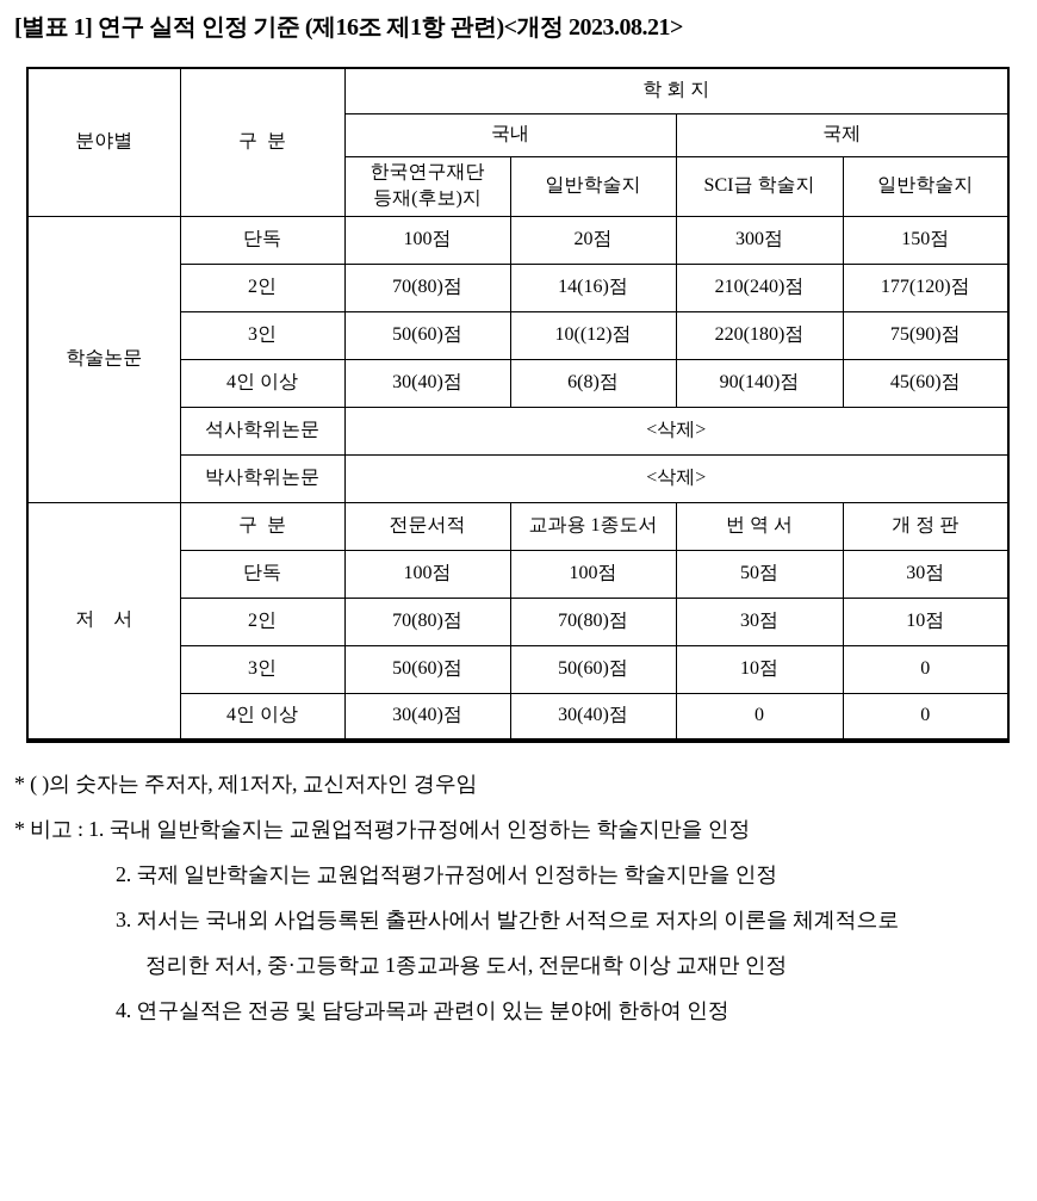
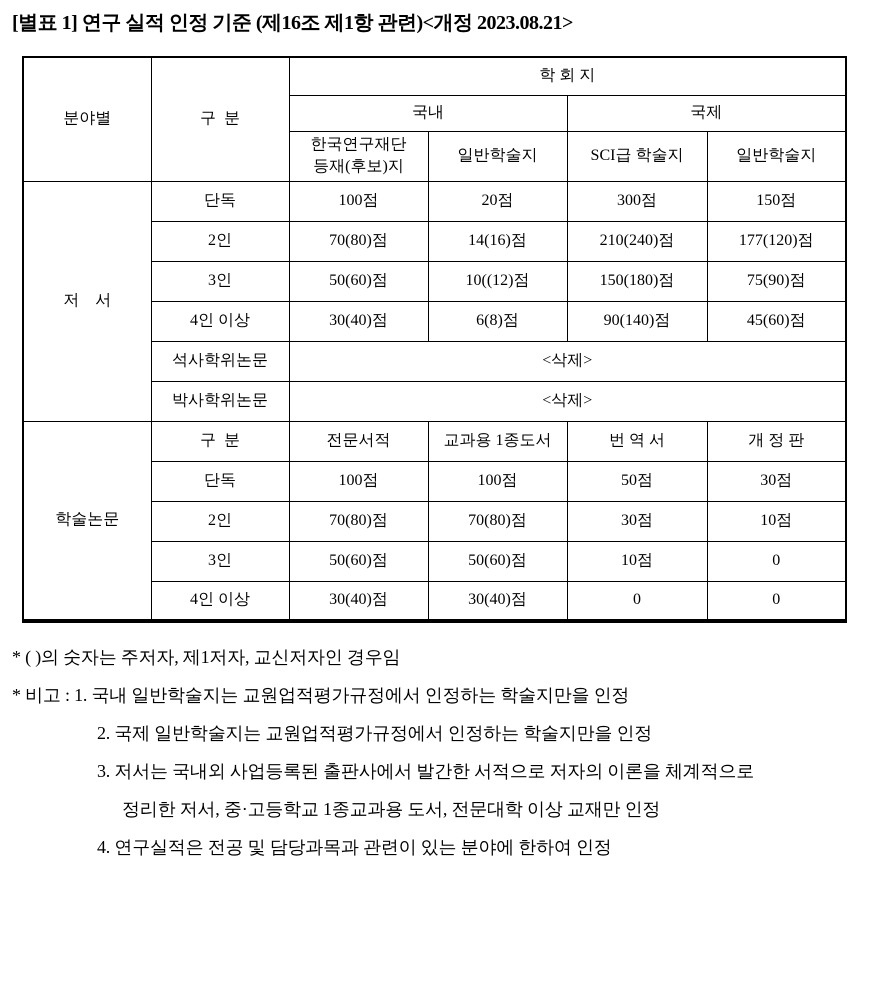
  [별표 1] 연구 실적 인정 기준 (제16조 제1항 관련)<개정 2023.08.21>
  분야별	구 분	학 회 지
  국내	국제
  한국연구재단 등재(후보)지	일반학술지	SCI급 학술지	일반학술지
- 학술논문	단독	100점	20점	300점	150점
+ 저 서	단독	100점	20점	300점	150점
  2인	70(80)점	14(16)점	210(240)점	177(120)점
- 3인	50(60)점	10((12)점	220(180)점	75(90)점
+ 3인	50(60)점	10((12)점	150(180)점	75(90)점
  4인 이상	30(40)점	6(8)점	90(140)점	45(60)점
  석사학위논문	<삭제>
  박사학위논문	<삭제>
- 저 서	구 분	전문서적	교과용 1종도서	번 역 서	개 정 판
+ 학술논문	구 분	전문서적	교과용 1종도서	번 역 서	개 정 판
  단독	100점	100점	50점	30점
  2인	70(80)점	70(80)점	30점	10점
  3인	50(60)점	50(60)점	10점	0
  4인 이상	30(40)점	30(40)점	0	0
  * ( )의 숫자는 주저자, 제1저자, 교신저자인 경우임
  * 비고 : 1. 국내 일반학술지는 교원업적평가규정에서 인정하는 학술지만을 인정
  2. 국제 일반학술지는 교원업적평가규정에서 인정하는 학술지만을 인정
  3. 저서는 국내외 사업등록된 출판사에서 발간한 서적으로 저자의 이론을 체계적으로
  정리한 저서, 중·고등학교 1종교과용 도서, 전문대학 이상 교재만 인정
  4. 연구실적은 전공 및 담당과목과 관련이 있는 분야에 한하여 인정
